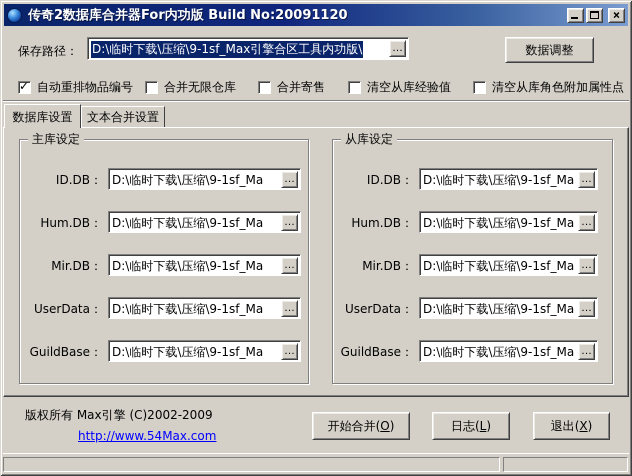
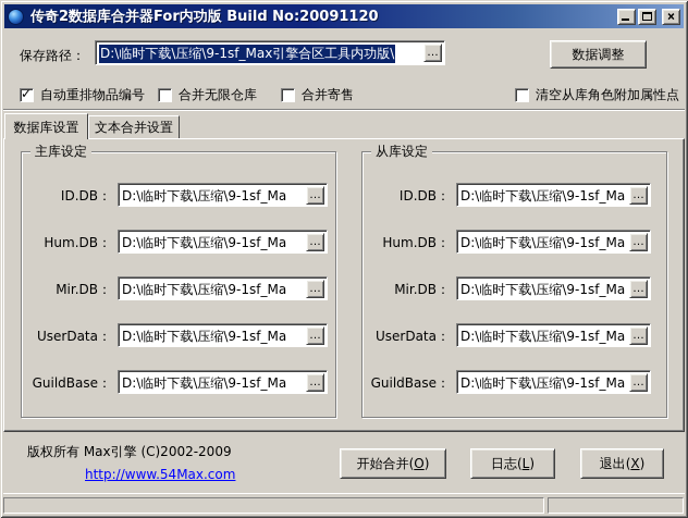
  传奇2数据库合并器For内功版 Build No:20091120
  ×
  保存路径：
  D:\临时下载\压缩\9-1sf_Max引擎合区工具内功版\
  …
  数据调整
  ✓
  自动重排物品编号
  合并无限仓库
  合并寄售
- 清空从库经验值
  清空从库角色附加属性点
  数据库设置
  文本合并设置
  主库设定
  ID.DB：
  D:\临时下载\压缩\9-1sf_Ma
  …
  Hum.DB：
  D:\临时下载\压缩\9-1sf_Ma
  …
  Mir.DB：
  D:\临时下载\压缩\9-1sf_Ma
  …
  UserData：
  D:\临时下载\压缩\9-1sf_Ma
  …
  GuildBase：
  D:\临时下载\压缩\9-1sf_Ma
  …
  从库设定
  ID.DB：
  D:\临时下载\压缩\9-1sf_Ma
  …
  Hum.DB：
  D:\临时下载\压缩\9-1sf_Ma
  …
  Mir.DB：
  D:\临时下载\压缩\9-1sf_Ma
  …
  UserData：
  D:\临时下载\压缩\9-1sf_Ma
  …
  GuildBase：
  D:\临时下载\压缩\9-1sf_Ma
  …
  版权所有 Max引擎 (C)2002-2009
  http://www.54Max.com
  开始合并(O)
  日志(L)
  退出(X)
